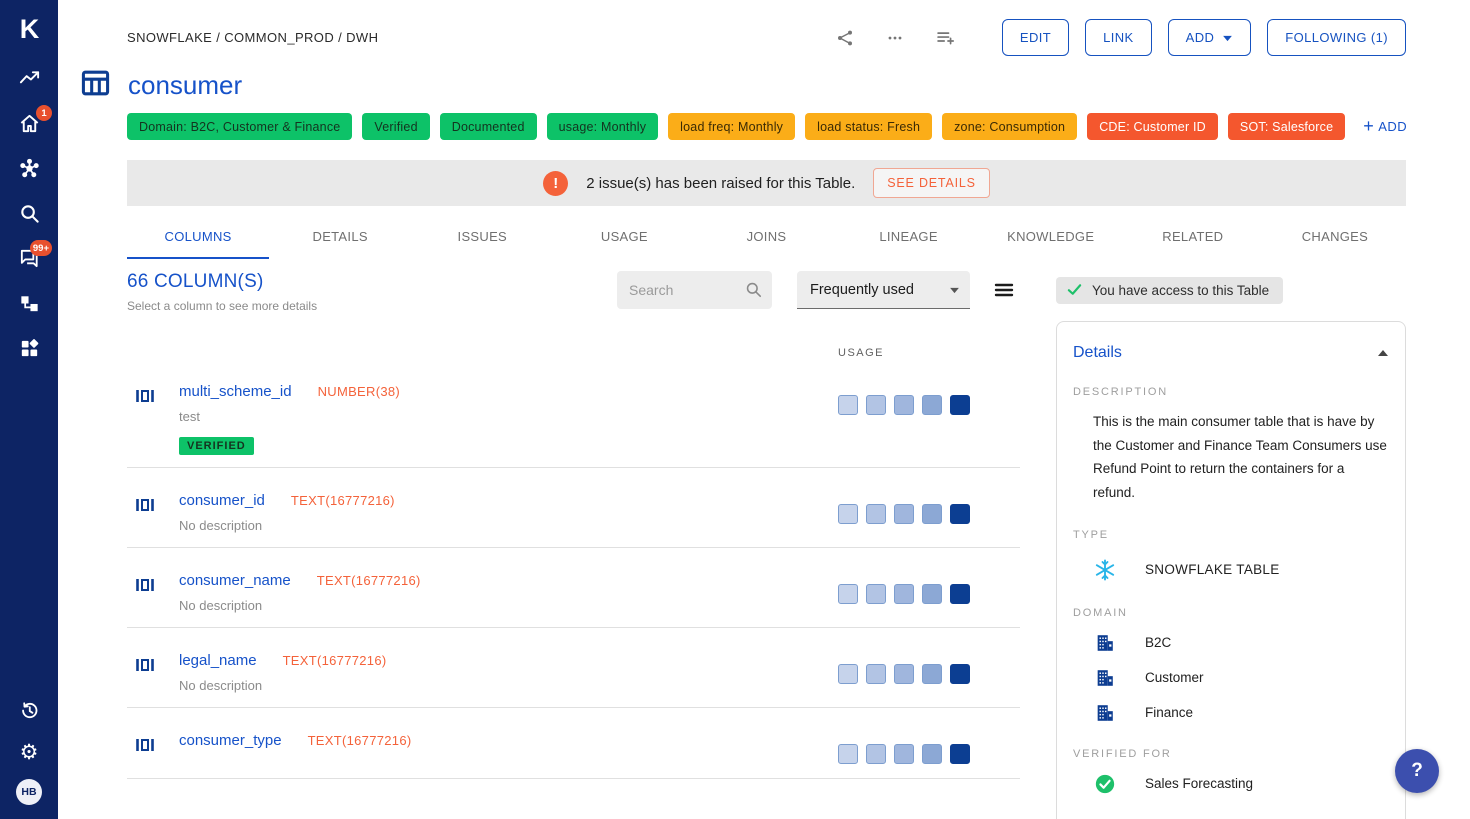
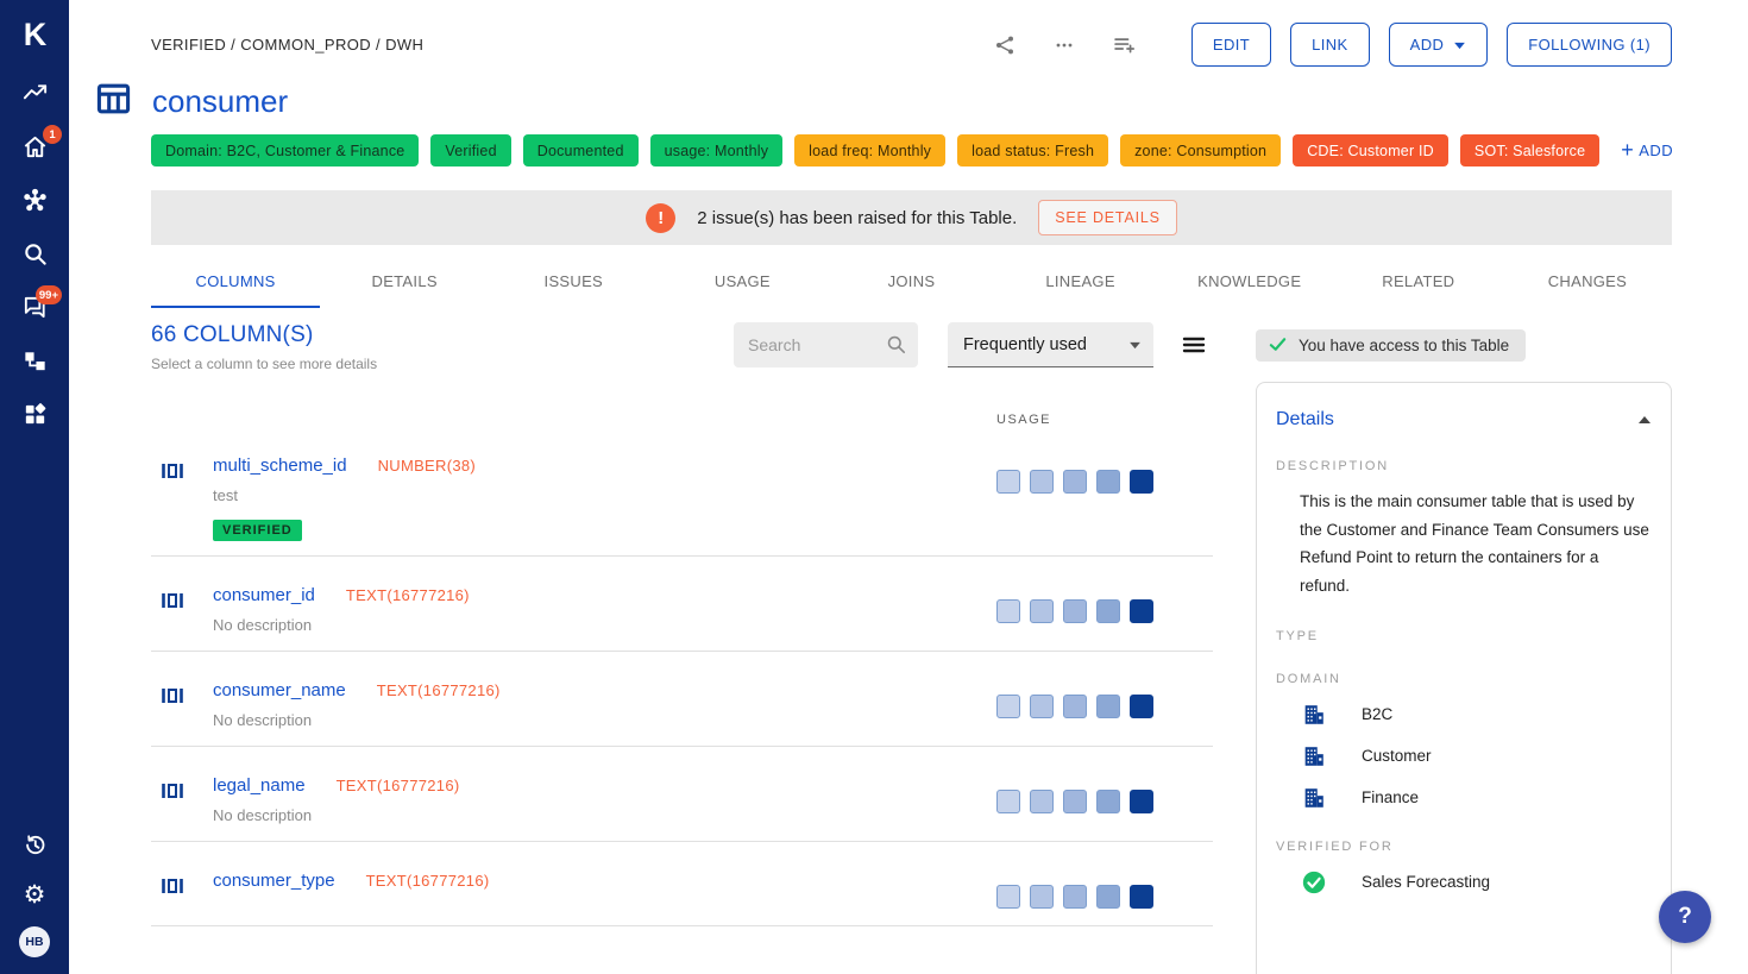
  K
  1
  99+
  ⚙
  HB
- SNOWFLAKE / COMMON_PROD / DWH
+ VERIFIED / COMMON_PROD / DWH
  EDIT
  LINK
  ADD
  FOLLOWING (1)
  consumer
  Domain: B2C, Customer & Finance
  Verified
  Documented
  usage: Monthly
  load freq: Monthly
  load status: Fresh
  zone: Consumption
  CDE: Customer ID
  SOT: Salesforce
  +
  ADD
  !
  2 issue(s) has been raised for this Table.
  SEE DETAILS
  COLUMNS
  DETAILS
  ISSUES
  USAGE
  JOINS
  LINEAGE
  KNOWLEDGE
  RELATED
  CHANGES
  66 COLUMN(S)
  Select a column to see more details
  Search
  Frequently used
  USAGE
  multi_scheme_id
  NUMBER(38)
  test
  VERIFIED
  consumer_id
  TEXT(16777216)
  No description
  consumer_name
  TEXT(16777216)
  No description
  legal_name
  TEXT(16777216)
  No description
  consumer_type
  TEXT(16777216)
  You have access to this Table
  Details
  DESCRIPTION
- This is the main consumer table that is have by the Customer and Finance Team Consumers use Refund Point to return the containers for a refund.
+ This is the main consumer table that is used by the Customer and Finance Team Consumers use Refund Point to return the containers for a refund.
  TYPE
- SNOWFLAKE TABLE
  DOMAIN
  B2C
  Customer
  Finance
  VERIFIED FOR
  Sales Forecasting
  ?
